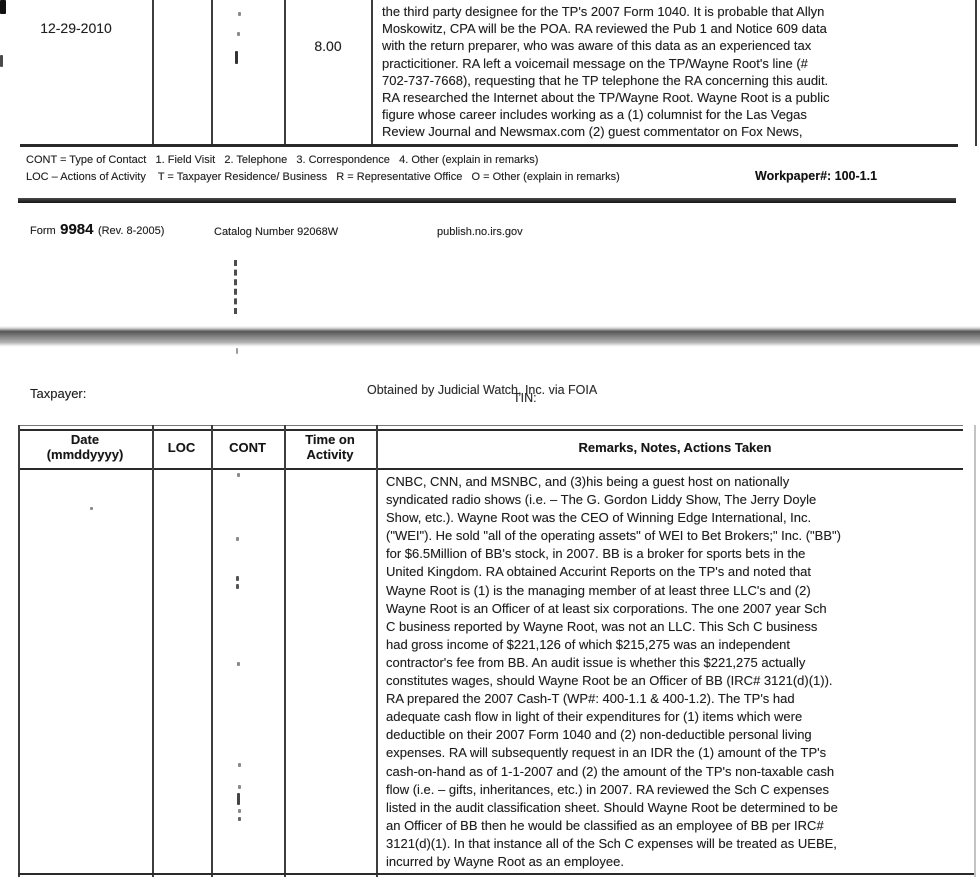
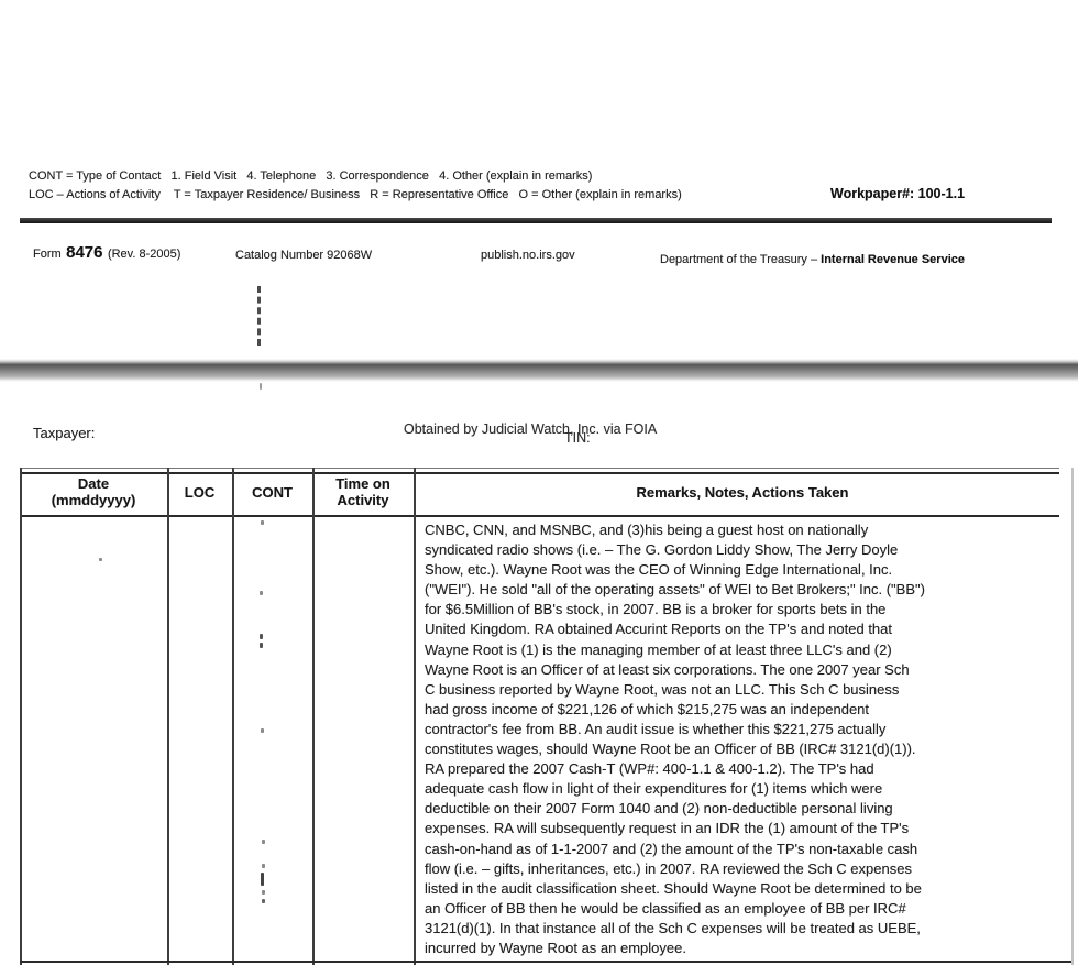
- 12-29-2010
- 8.00
- the third party designee for the TP's 2007 Form 1040. It is probable that Allyn
- Moskowitz, CPA will be the POA. RA reviewed the Pub 1 and Notice 609 data
- with the return preparer, who was aware of this data as an experienced tax
- practicitioner. RA left a voicemail message on the TP/Wayne Root's line (#
- 702-737-7668), requesting that he TP telephone the RA concerning this audit.
- RA researched the Internet about the TP/Wayne Root. Wayne Root is a public
- figure whose career includes working as a (1) columnist for the Las Vegas
- Review Journal and Newsmax.com (2) guest commentator on Fox News,
- CONT = Type of Contact 1. Field Visit 2. Telephone 3. Correspondence 4. Other (explain in remarks)
+ CONT = Type of Contact 1. Field Visit 4. Telephone 3. Correspondence 4. Other (explain in remarks)
  LOC – Actions of Activity T = Taxpayer Residence/ Business R = Representative Office O = Other (explain in remarks)
  Workpaper#: 100-1.1
- Form 9984 (Rev. 8-2005)
+ Form 8476 (Rev. 8-2005)
  Catalog Number 92068W
  publish.no.irs.gov
+ Department of the Treasury – Internal Revenue Service
  Taxpayer:
  Obtained by Judicial Watch, Inc. via FOIA
  TIN:
  Date
  (mmddyyyy)
  LOC
  CONT
  Time on
  Activity
  Remarks, Notes, Actions Taken
  CNBC, CNN, and MSNBC, and (3)his being a guest host on nationally
  syndicated radio shows (i.e. – The G. Gordon Liddy Show, The Jerry Doyle
  Show, etc.). Wayne Root was the CEO of Winning Edge International, Inc.
  ("WEI"). He sold "all of the operating assets" of WEI to Bet Brokers;" Inc. ("BB")
  for $6.5Million of BB's stock, in 2007. BB is a broker for sports bets in the
  United Kingdom. RA obtained Accurint Reports on the TP's and noted that
  Wayne Root is (1) is the managing member of at least three LLC's and (2)
  Wayne Root is an Officer of at least six corporations. The one 2007 year Sch
  C business reported by Wayne Root, was not an LLC. This Sch C business
  had gross income of $221,126 of which $215,275 was an independent
  contractor's fee from BB. An audit issue is whether this $221,275 actually
  constitutes wages, should Wayne Root be an Officer of BB (IRC# 3121(d)(1)).
  RA prepared the 2007 Cash-T (WP#: 400-1.1 & 400-1.2). The TP's had
  adequate cash flow in light of their expenditures for (1) items which were
  deductible on their 2007 Form 1040 and (2) non-deductible personal living
  expenses. RA will subsequently request in an IDR the (1) amount of the TP's
  cash-on-hand as of 1-1-2007 and (2) the amount of the TP's non-taxable cash
  flow (i.e. – gifts, inheritances, etc.) in 2007. RA reviewed the Sch C expenses
  listed in the audit classification sheet. Should Wayne Root be determined to be
  an Officer of BB then he would be classified as an employee of BB per IRC#
  3121(d)(1). In that instance all of the Sch C expenses will be treated as UEBE,
  incurred by Wayne Root as an employee.
